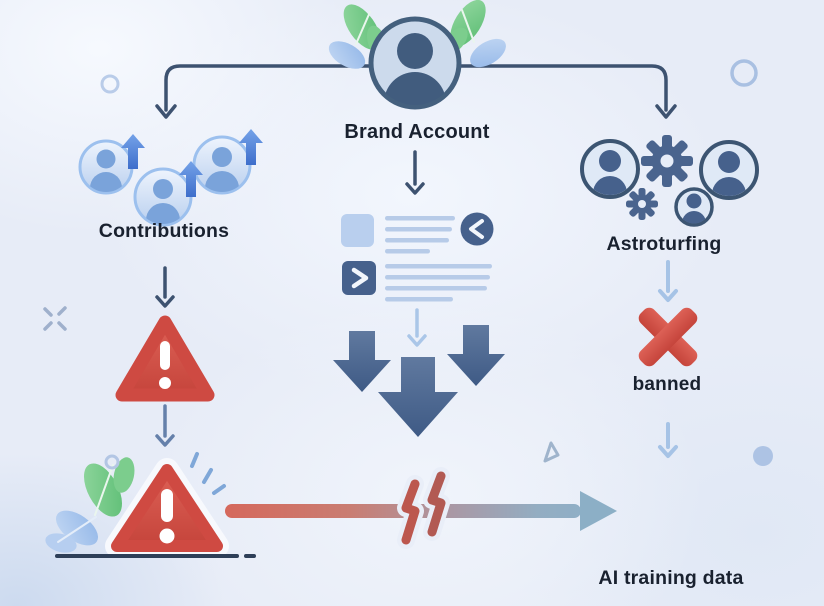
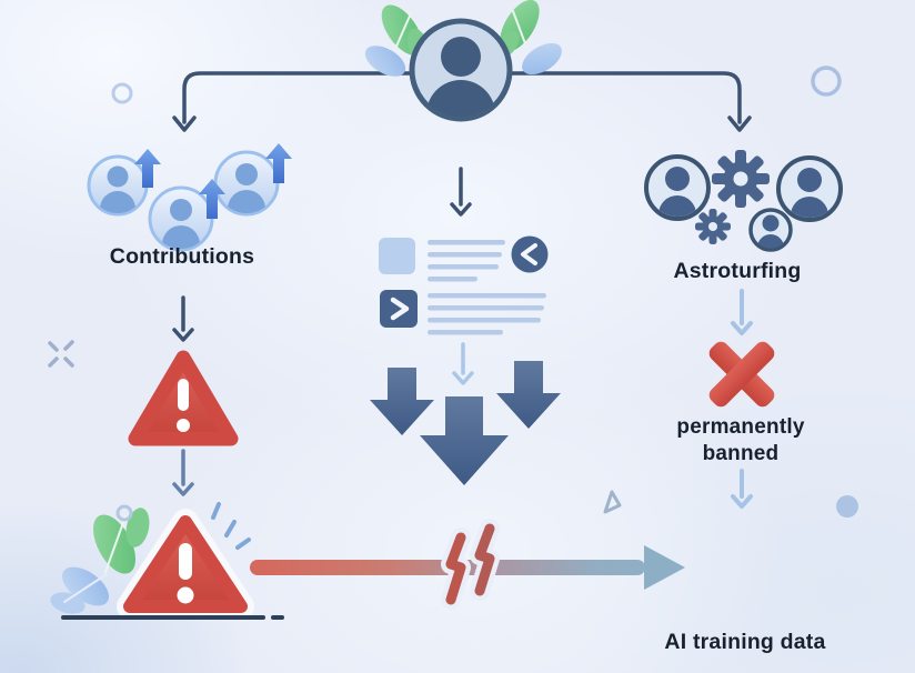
- Brand Account
  Contributions
  Astroturfing
+ permanently
  banned
  AI training data
